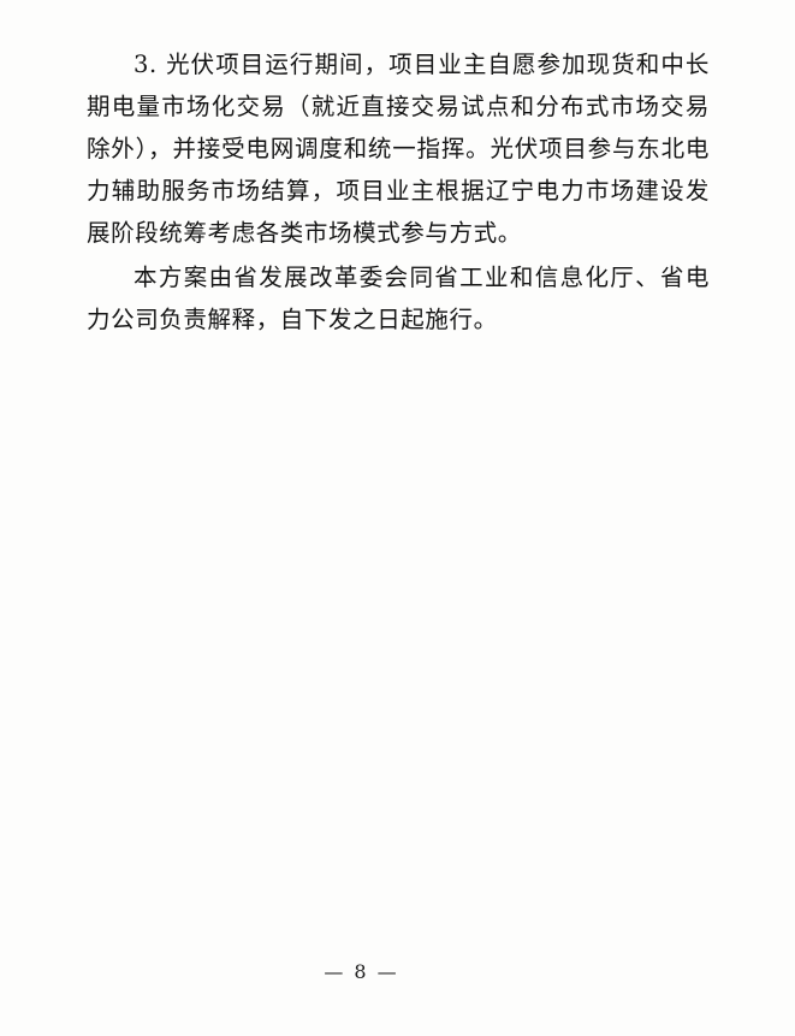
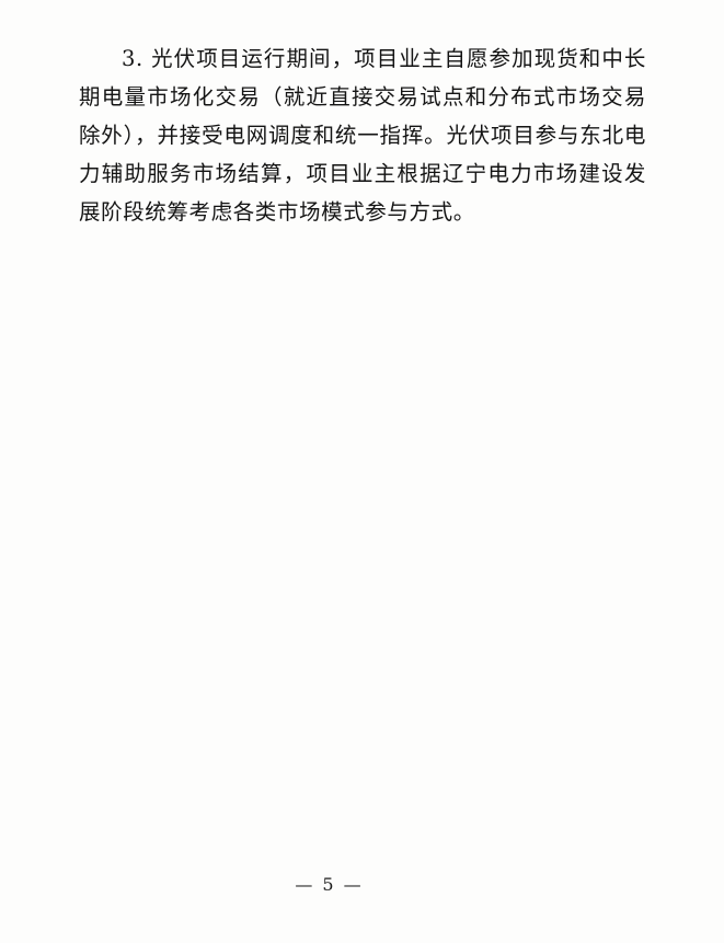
  3. 光伏项目运行期间，项目业主自愿参加现货和中长期电量市场化交易（就近直接交易试点和分布式市场交易除外），并接受电网调度和统一指挥。光伏项目参与东北电力辅助服务市场结算，项目业主根据辽宁电力市场建设发展阶段统筹考虑各类市场模式参与方式。
- 本方案由省发展改革委会同省工业和信息化厅、省电力公司负责解释，自下发之日起施行。
- — 8 —
+ — 5 —
